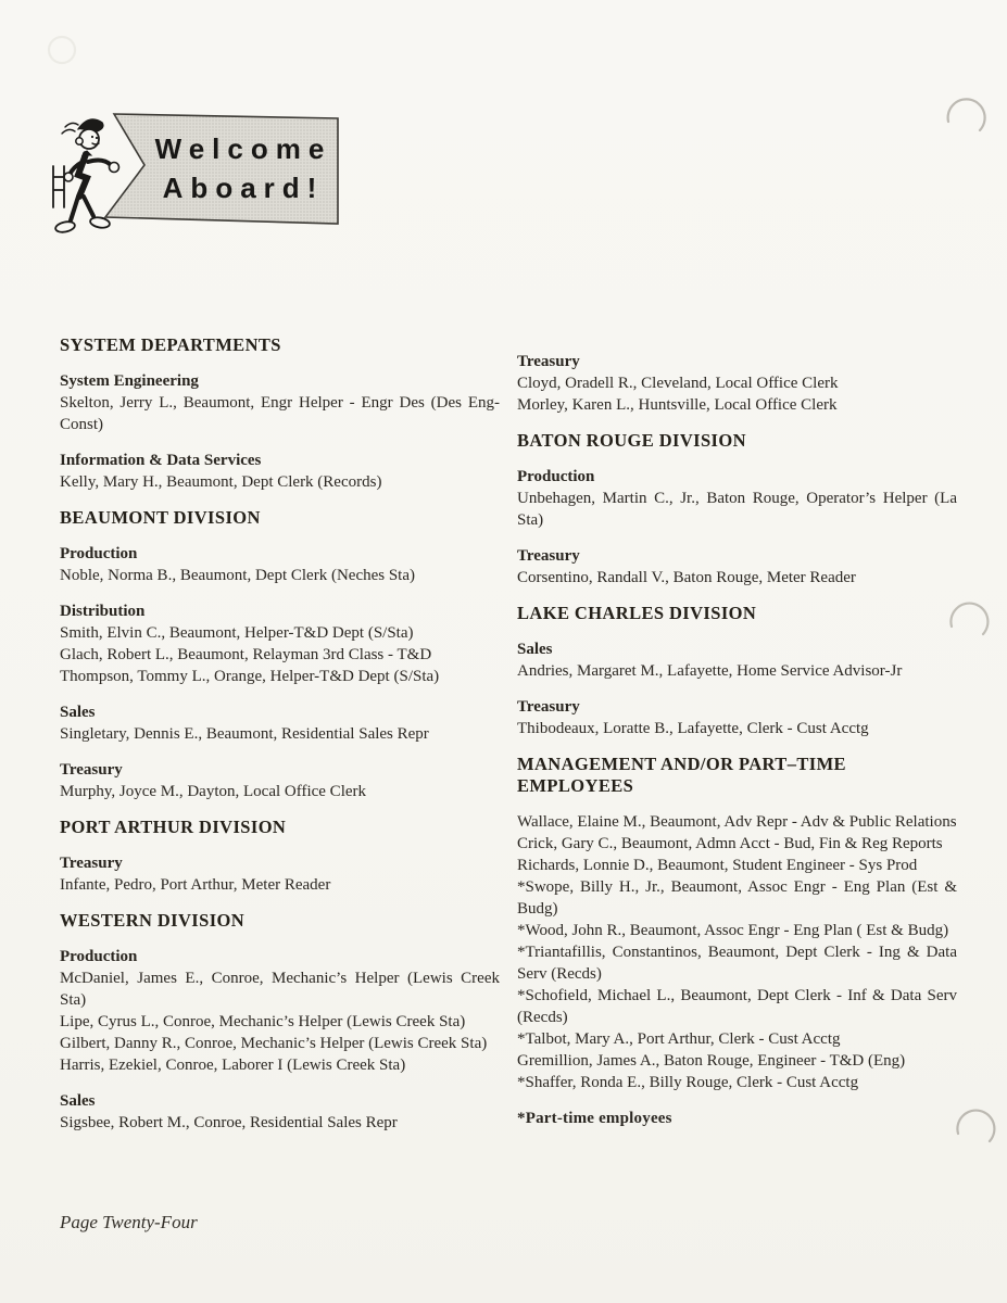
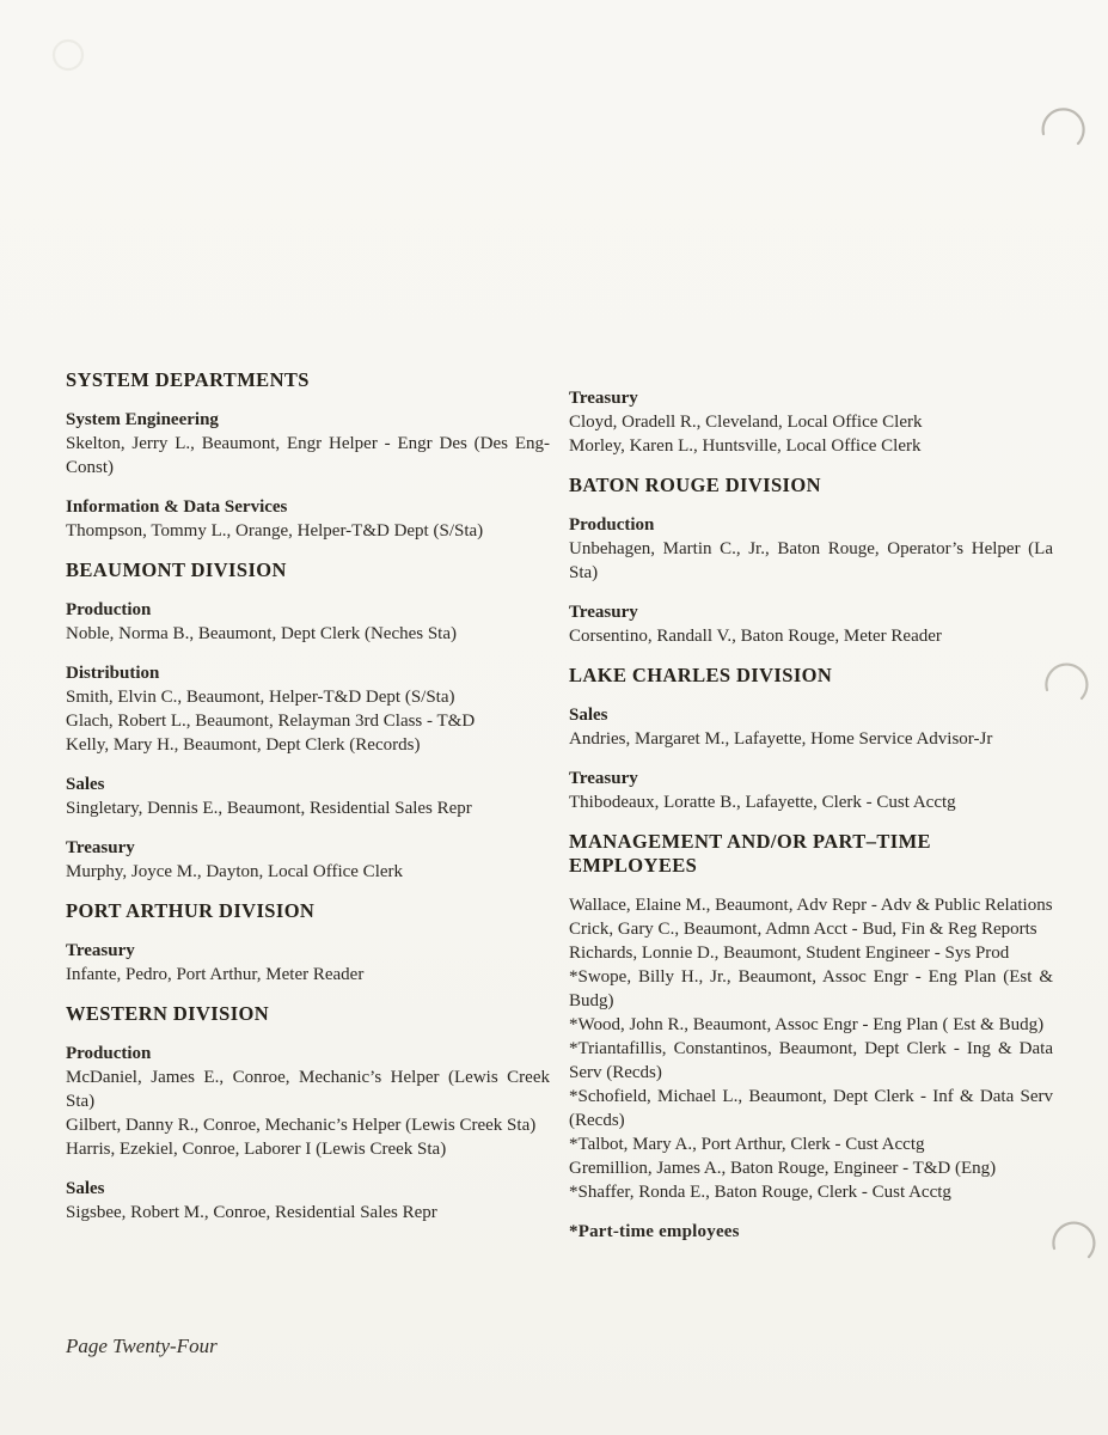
- Welcome
- Aboard!
  SYSTEM DEPARTMENTS
  System Engineering
  Skelton, Jerry L., Beaumont, Engr Helper - Engr Des (Des Eng-Const)
  Information & Data Services
- Kelly, Mary H., Beaumont, Dept Clerk (Records)
+ Thompson, Tommy L., Orange, Helper-T&D Dept (S/Sta)
  BEAUMONT DIVISION
  Production
  Noble, Norma B., Beaumont, Dept Clerk (Neches Sta)
  Distribution
  Smith, Elvin C., Beaumont, Helper-T&D Dept (S/Sta)
  Glach, Robert L., Beaumont, Relayman 3rd Class - T&D
- Thompson, Tommy L., Orange, Helper-T&D Dept (S/Sta)
+ Kelly, Mary H., Beaumont, Dept Clerk (Records)
  Sales
  Singletary, Dennis E., Beaumont, Residential Sales Repr
  Treasury
  Murphy, Joyce M., Dayton, Local Office Clerk
  PORT ARTHUR DIVISION
  Treasury
  Infante, Pedro, Port Arthur, Meter Reader
  WESTERN DIVISION
  Production
  McDaniel, James E., Conroe, Mechanic’s Helper (Lewis Creek Sta)
- Lipe, Cyrus L., Conroe, Mechanic’s Helper (Lewis Creek Sta)
  Gilbert, Danny R., Conroe, Mechanic’s Helper (Lewis Creek Sta)
  Harris, Ezekiel, Conroe, Laborer I (Lewis Creek Sta)
  Sales
  Sigsbee, Robert M., Conroe, Residential Sales Repr
  Treasury
  Cloyd, Oradell R., Cleveland, Local Office Clerk
  Morley, Karen L., Huntsville, Local Office Clerk
  BATON ROUGE DIVISION
  Production
  Unbehagen, Martin C., Jr., Baton Rouge, Operator’s Helper (La Sta)
  Treasury
  Corsentino, Randall V., Baton Rouge, Meter Reader
  LAKE CHARLES DIVISION
  Sales
  Andries, Margaret M., Lafayette, Home Service Advisor-Jr
  Treasury
  Thibodeaux, Loratte B., Lafayette, Clerk - Cust Acctg
  MANAGEMENT AND/OR PART–TIME
  EMPLOYEES
  Wallace, Elaine M., Beaumont, Adv Repr - Adv & Public Relations
  Crick, Gary C., Beaumont, Admn Acct - Bud, Fin & Reg Reports
  Richards, Lonnie D., Beaumont, Student Engineer - Sys Prod
  *Swope, Billy H., Jr., Beaumont, Assoc Engr - Eng Plan (Est & Budg)
  *Wood, John R., Beaumont, Assoc Engr - Eng Plan ( Est & Budg)
  *Triantafillis, Constantinos, Beaumont, Dept Clerk - Ing & Data Serv (Recds)
  *Schofield, Michael L., Beaumont, Dept Clerk - Inf & Data Serv (Recds)
  *Talbot, Mary A., Port Arthur, Clerk - Cust Acctg
  Gremillion, James A., Baton Rouge, Engineer - T&D (Eng)
- *Shaffer, Ronda E., Billy Rouge, Clerk - Cust Acctg
+ *Shaffer, Ronda E., Baton Rouge, Clerk - Cust Acctg
  *Part-time employees
  Page Twenty-Four
